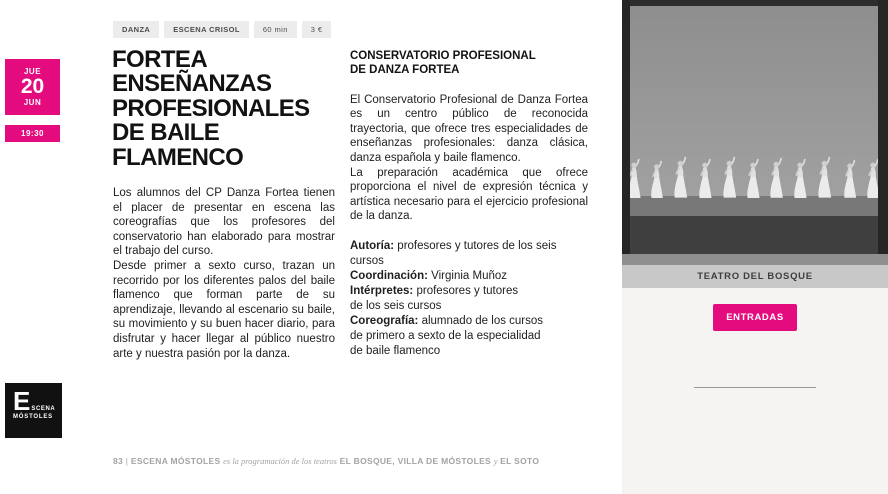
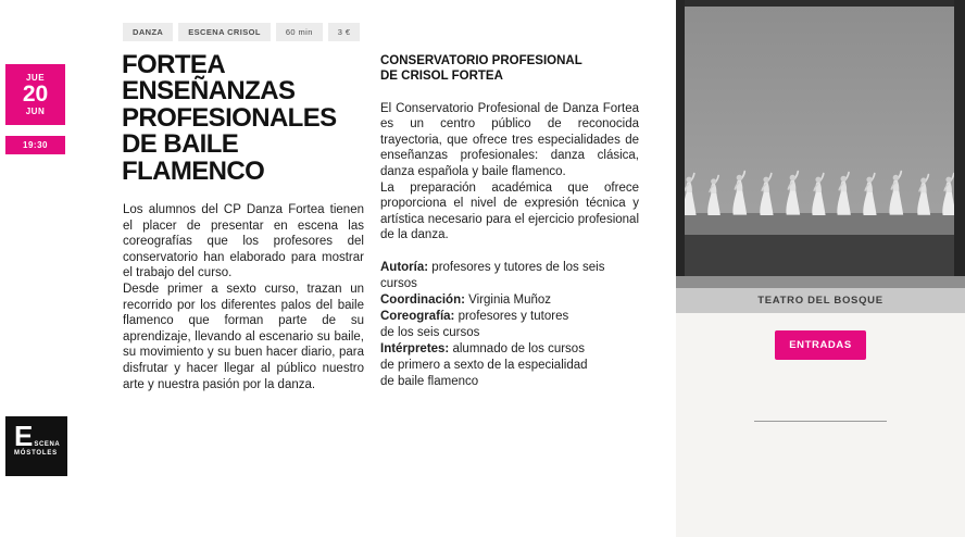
  JUE
  20
  JUN
  19:30
  E
  DANZA
  ESCENA CRISOL
  60 min
  3 €
  FORTEA ENSEÑANZAS PROFESIONALES DE BAILE FLAMENCO
  Los alumnos del CP Danza Fortea tienen el placer de presentar en escena las coreografías que los profesores del conservatorio han elaborado para mostrar el trabajo del curso.
  Desde primer a sexto curso, trazan un recorrido por los diferentes palos del baile flamenco que forman parte de su aprendizaje, llevando al escenario su baile, su movimiento y su buen hacer diario, para disfrutar y hacer llegar al público nuestro arte y nuestra pasión por la danza.
- CONSERVATORIO PROFESIONAL DE DANZA FORTEA
+ CONSERVATORIO PROFESIONAL DE CRISOL FORTEA
  El Conservatorio Profesional de Danza Fortea es un centro público de reconocida trayectoria, que ofrece tres especialidades de enseñanzas profesionales: danza clásica, danza española y baile flamenco.
  La preparación académica que ofrece proporciona el nivel de expresión técnica y artística necesario para el ejercicio profesional de la danza.
  Autoría: profesores y tutores de los seis
  cursos
  Coordinación: Virginia Muñoz
- Intérpretes: profesores y tutores
+ Coreografía: profesores y tutores
  de los seis cursos
- Coreografía: alumnado de los cursos
+ Intérpretes: alumnado de los cursos
  de primero a sexto de la especialidad
  de baile flamenco
  TEATRO DEL BOSQUE
  ENTRADAS
- 83 | ESCENA MÓSTOLES es la programación de los teatros EL BOSQUE, VILLA DE MÓSTOLES y EL SOTO
